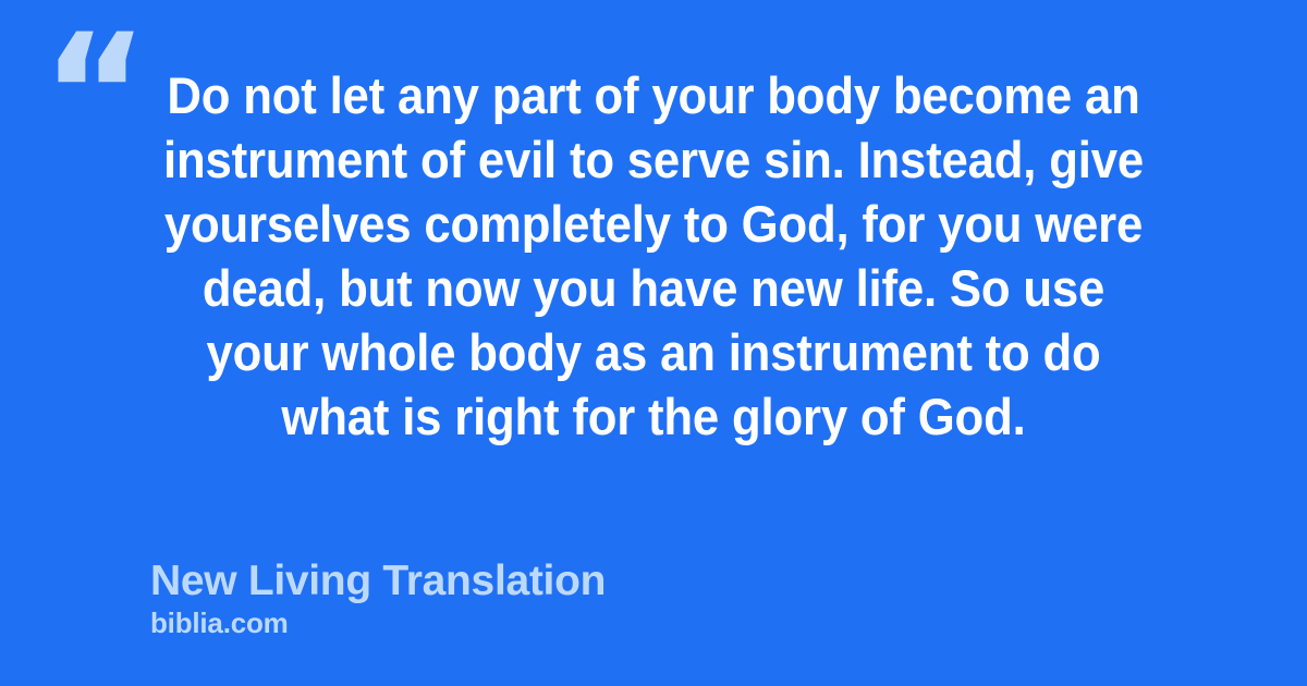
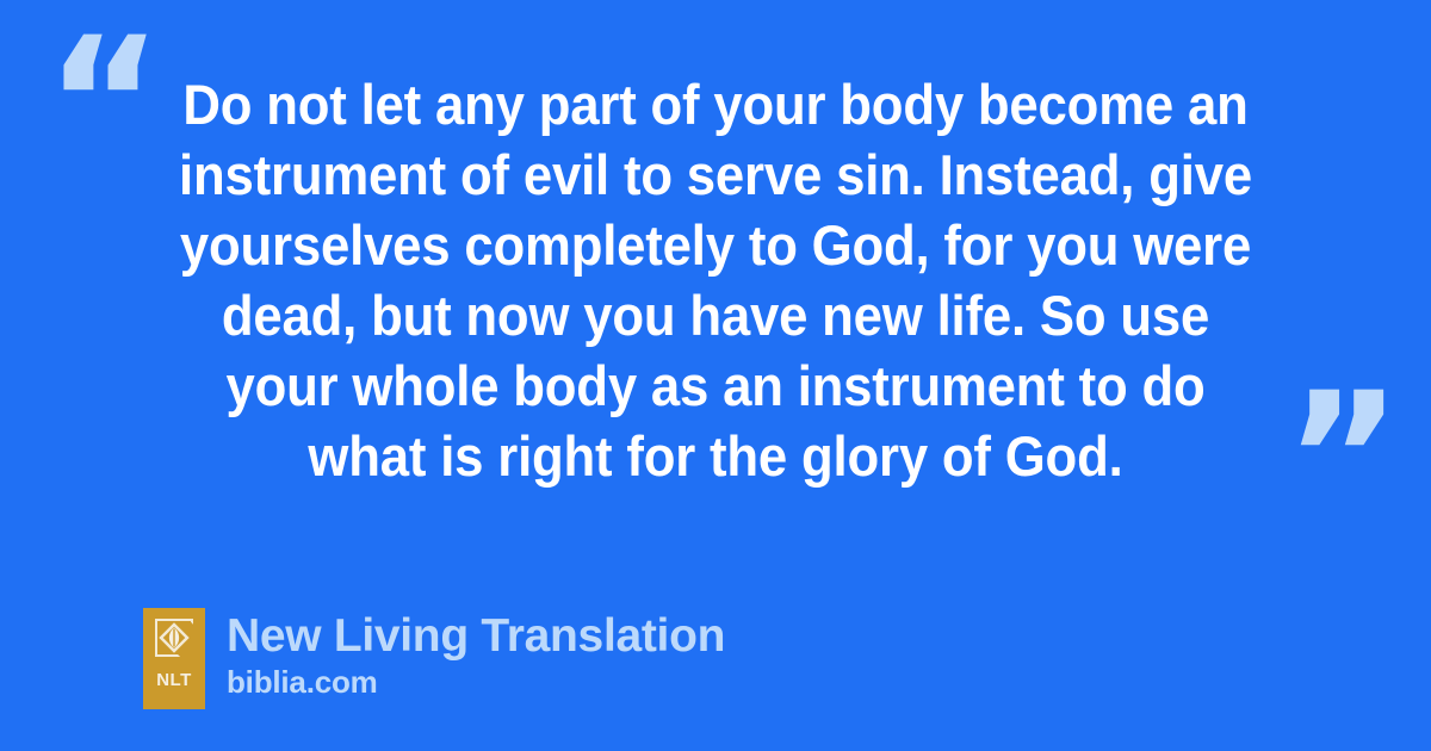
  “
  Do not let any part of your body become an
  instrument of evil to serve sin. Instead, give
  yourselves completely to God, for you were
  dead, but now you have new life. So use
  your whole body as an instrument to do
  what is right for the glory of God.
+ ”
+ NLT
  New Living Translation
  biblia.com
